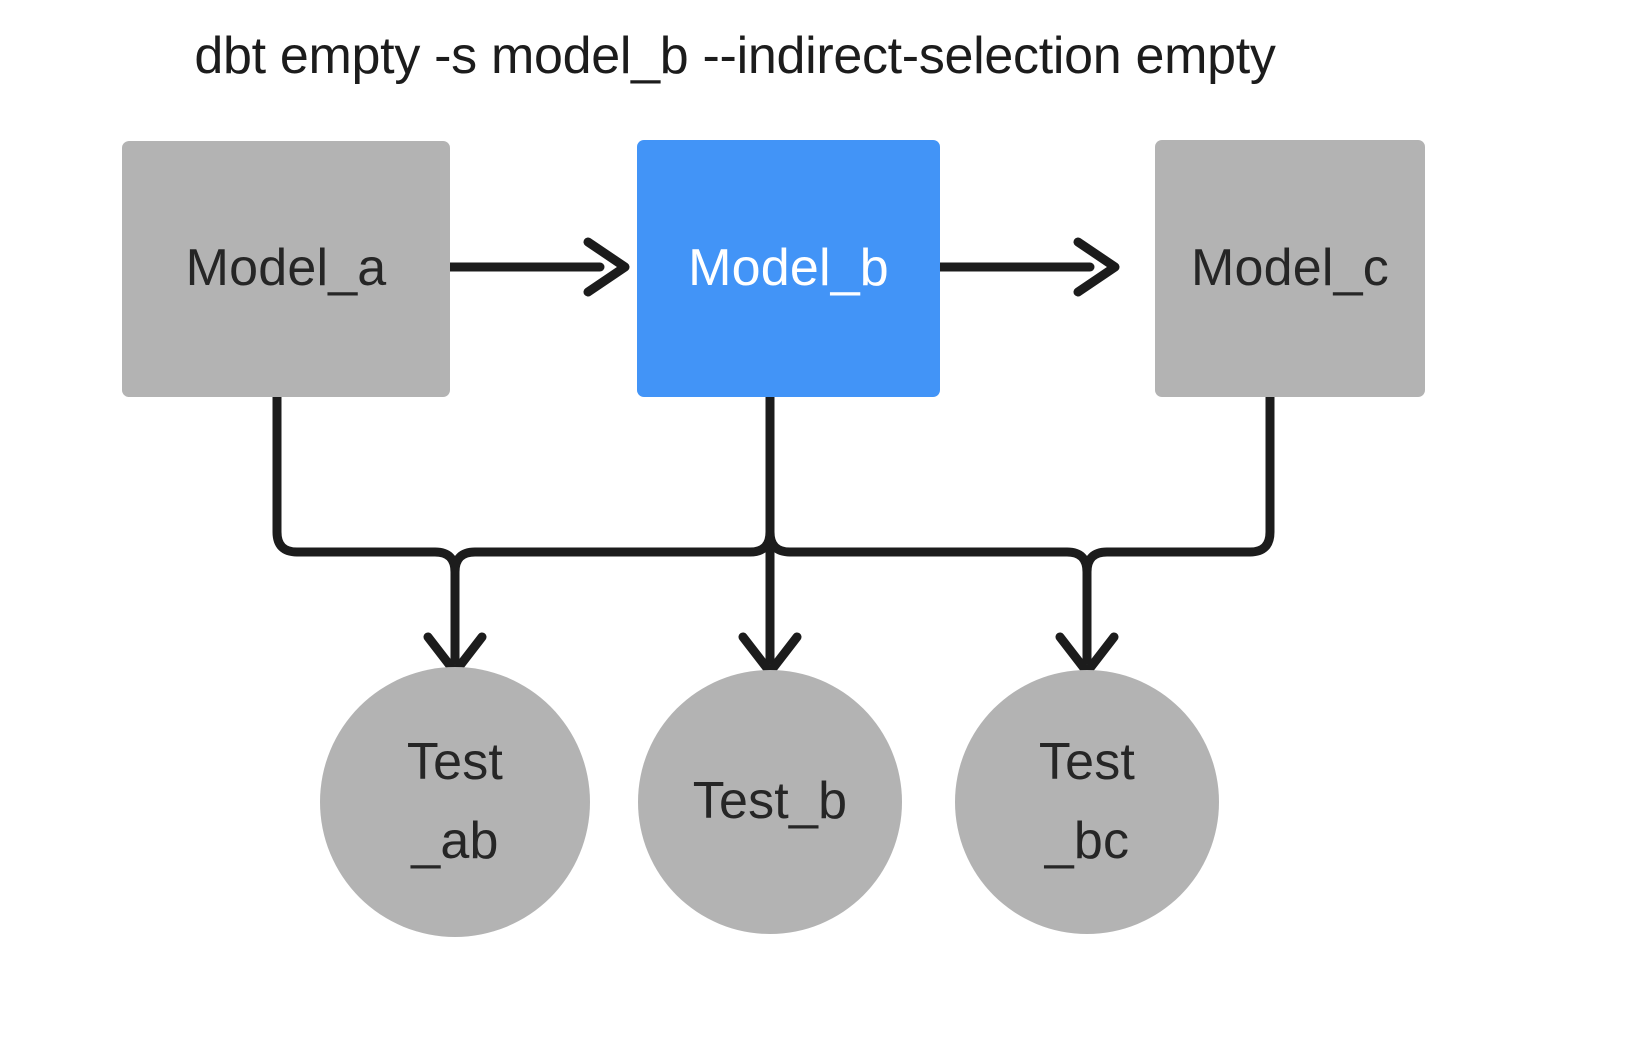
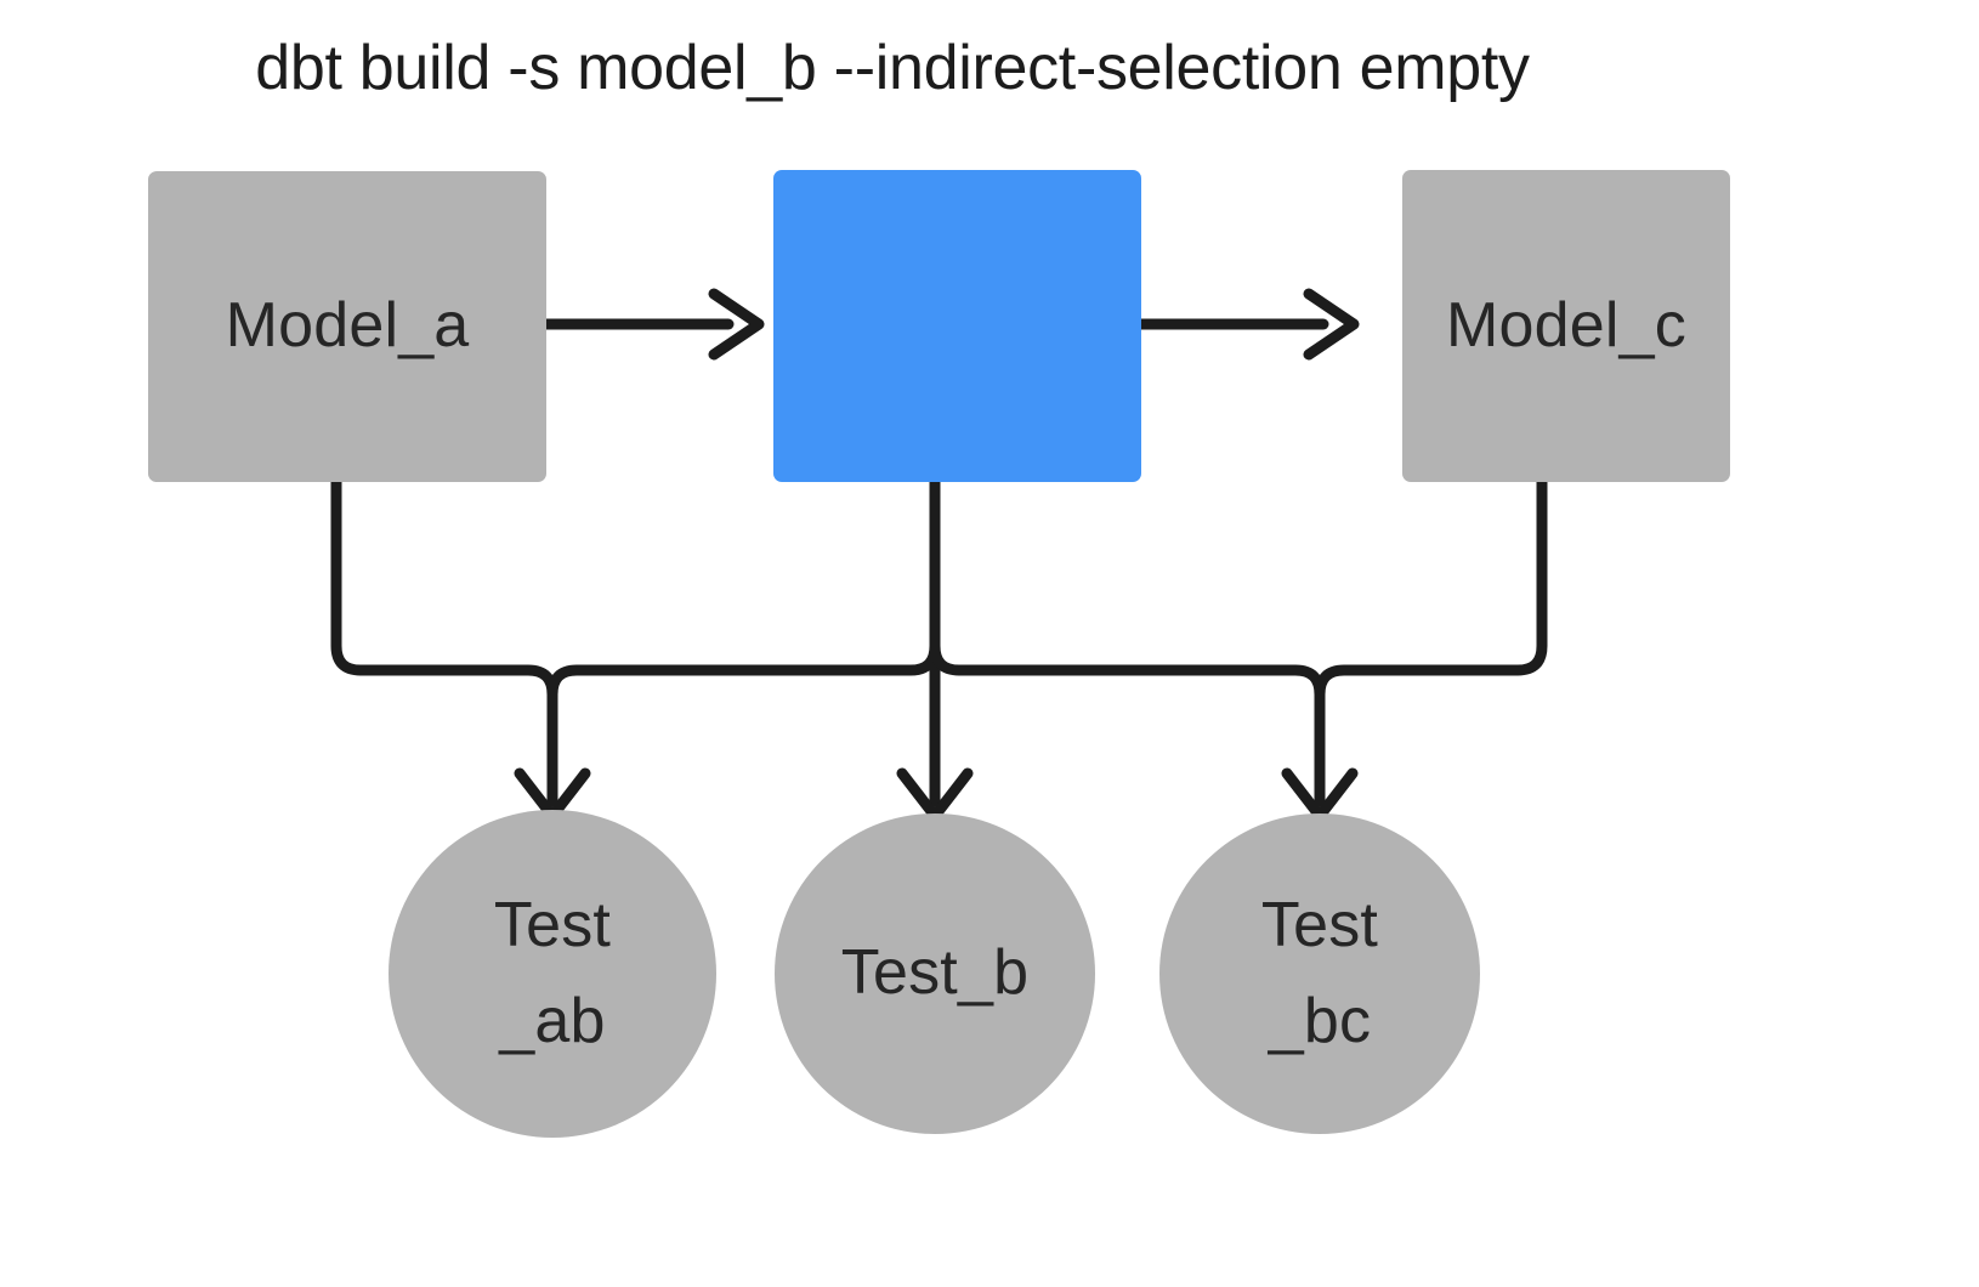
- dbt empty -s model_b --indirect-selection empty
+ dbt build -s model_b --indirect-selection empty
  Model_a
- Model_b
  Model_c
  Test
  _ab
  Test_b
  Test
  _bc
